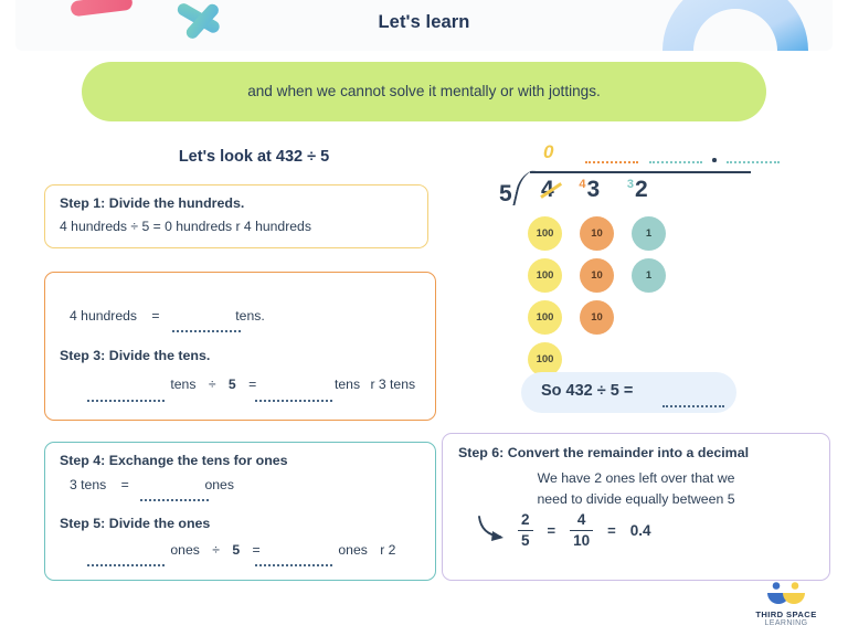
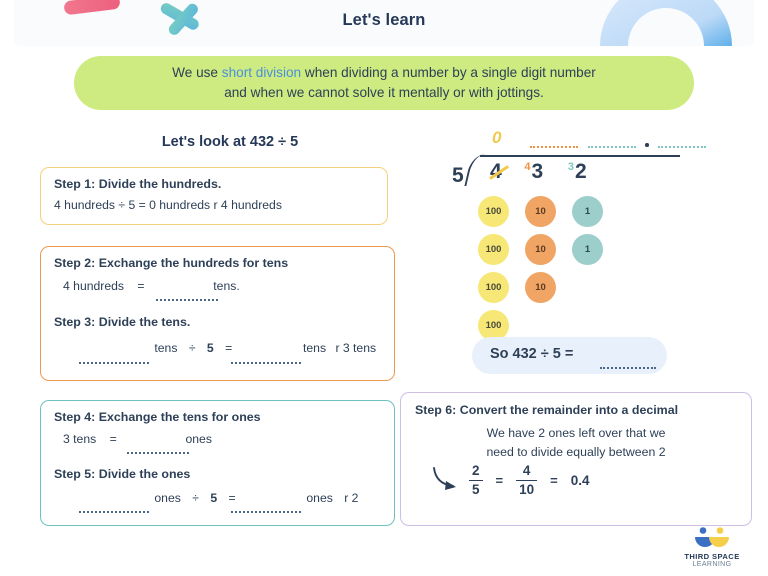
  Let's learn
+ We use short division when dividing a number by a single digit number
  and when we cannot solve it mentally or with jottings.
  Let's look at 432 ÷ 5
  Step 1: Divide the hundreds.
  4 hundreds ÷ 5 = 0 hundreds r 4 hundreds
+ Step 2: Exchange the hundreds for tens
  4 hundreds = tens.
  Step 3: Divide the tens.
  tens ÷ 5 = tens r 3 tens
  Step 4: Exchange the tens for ones
  3 tens = ones
  Step 5: Divide the ones
  ones ÷ 5 = ones r 2
  0
  5
  43 32
  100
  10
  1
  100
  10
  1
  100
  10
  100
  So 432 ÷ 5 =
  Step 6: Convert the remainder into a decimal
  We have 2 ones left over that we
- need to divide equally between 5
+ need to divide equally between 2
  2
  5
  =
  4
  10
  =
  0.4
  THIRD SPACE
